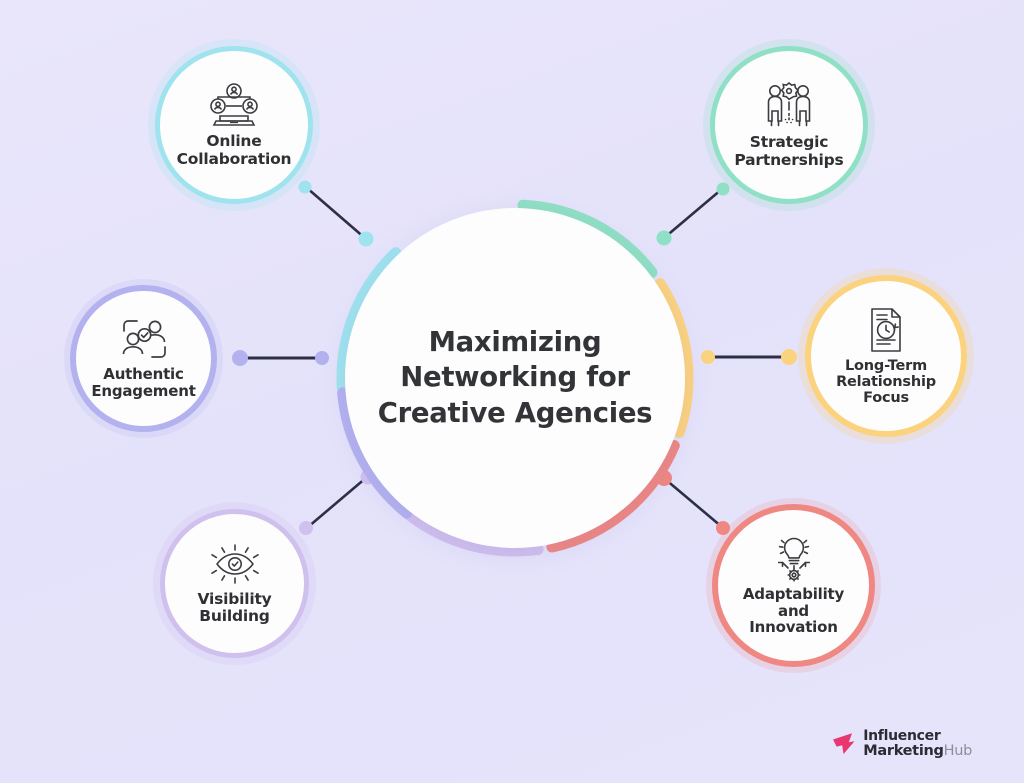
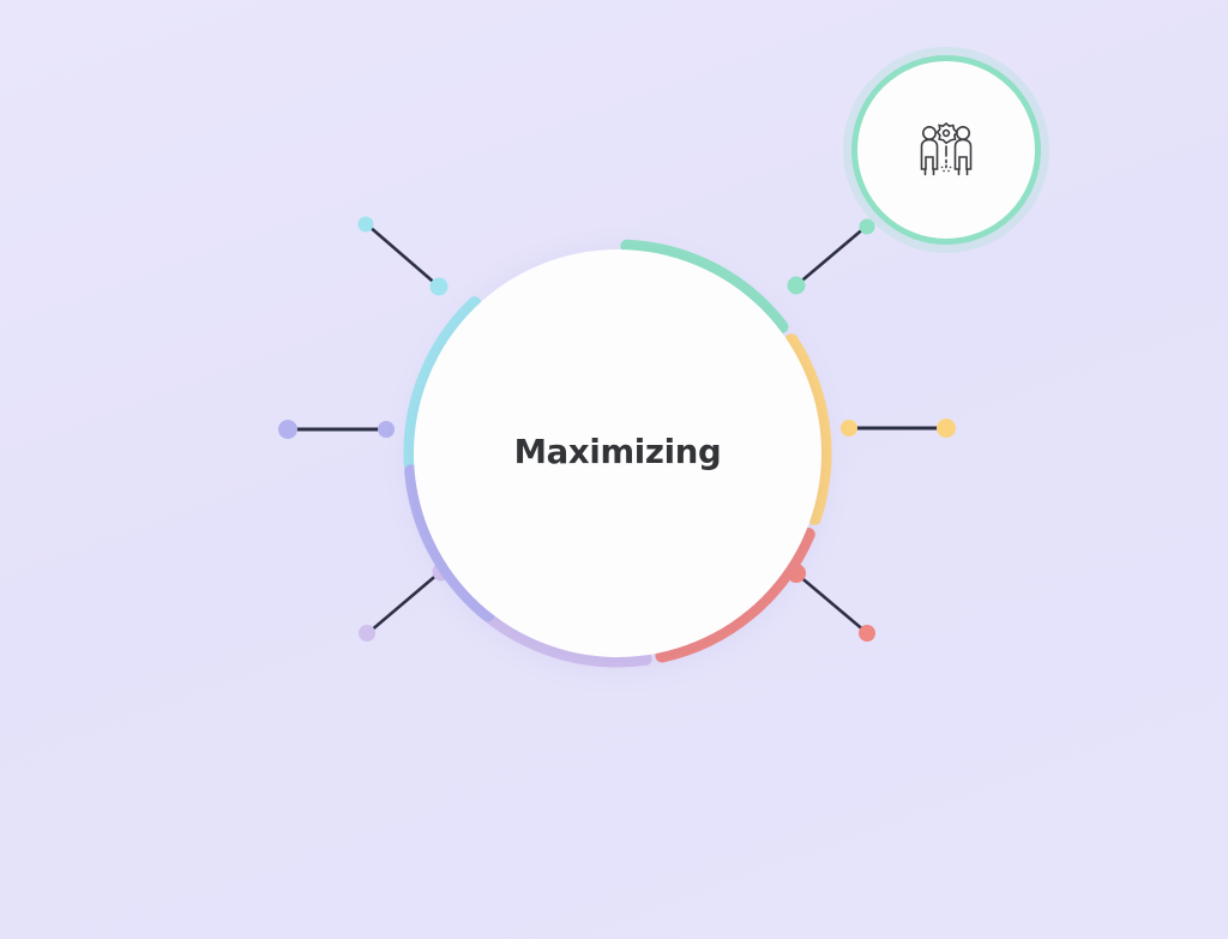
  Maximizing
- Networking for
- Creative Agencies
- Online
- Collaboration
- Strategic
- Partnerships
- Authentic
- Engagement
- Long-Term
- Relationship
- Focus
- Visibility
- Building
- Adaptability
- and
- Innovation
- Influencer
- MarketingHub
